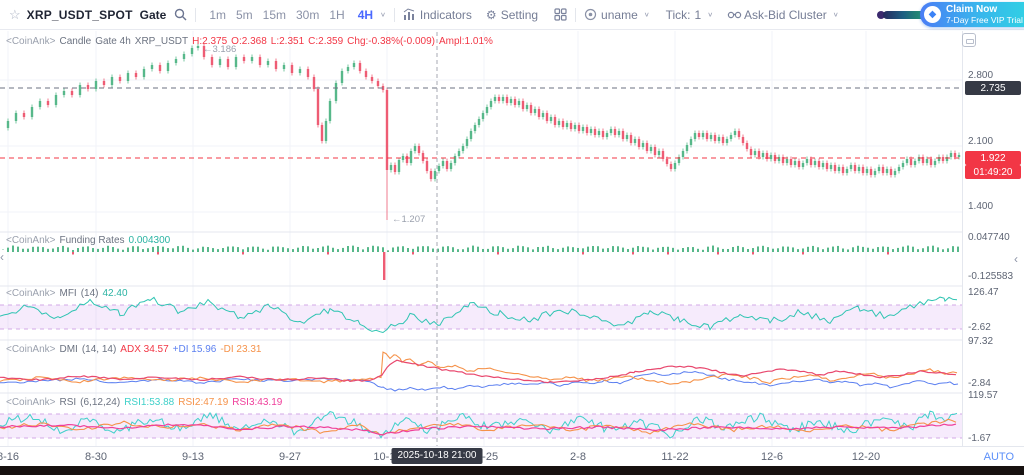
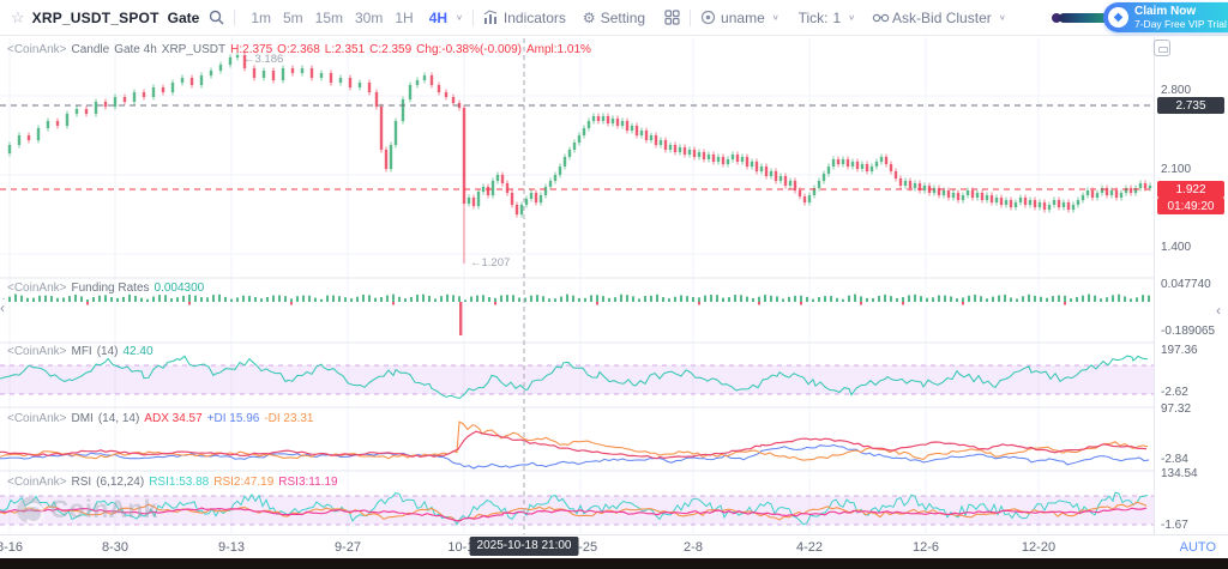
  ☆
  XRP_USDT_SPOT
  Gate
  1m
  5m
  15m
  30m
  1H
  4H
  Indicators
  ⚙
  Setting
  uname
  Tick:
  1
  Ask-Bid Cluster
  ◆
  Claim Now
  7-Day Free VIP Trial
  ←3.186
  ←1.207
  <CoinAnk> Candle Gate 4h XRP_USDT H:2.375 O:2.368 L:2.351 C:2.359 Chg:-0.38%(-0.009) Ampl:1.01%
  <CoinAnk> Funding Rates 0.004300
  <CoinAnk> MFI (14) 42.40
  <CoinAnk> DMI (14, 14) ADX 34.57 +DI 15.96 -DI 23.31
- <CoinAnk> RSI (6,12,24) RSI1:53.88 RSI2:47.19 RSI3:43.19
+ <CoinAnk> RSI (6,12,24) RSI1:53.88 RSI2:47.19 RSI3:11.19
+ CoinAnk
  ‹
  ‹
  2.800
  2.735
  2.100
  1.922
  01:49:20
  1.400
  0.047740
- -0.125583
+ -0.189065
- 126.47
+ 197.36
  -2.62
  97.32
  -2.84
- 119.57
+ 134.54
  -1.67
  AUTO
  8-16
  8-30
  9-13
  9-27
  2-8
- 11-22
+ 4-22
  12-6
  12-20
  2025-10-18 21:00
